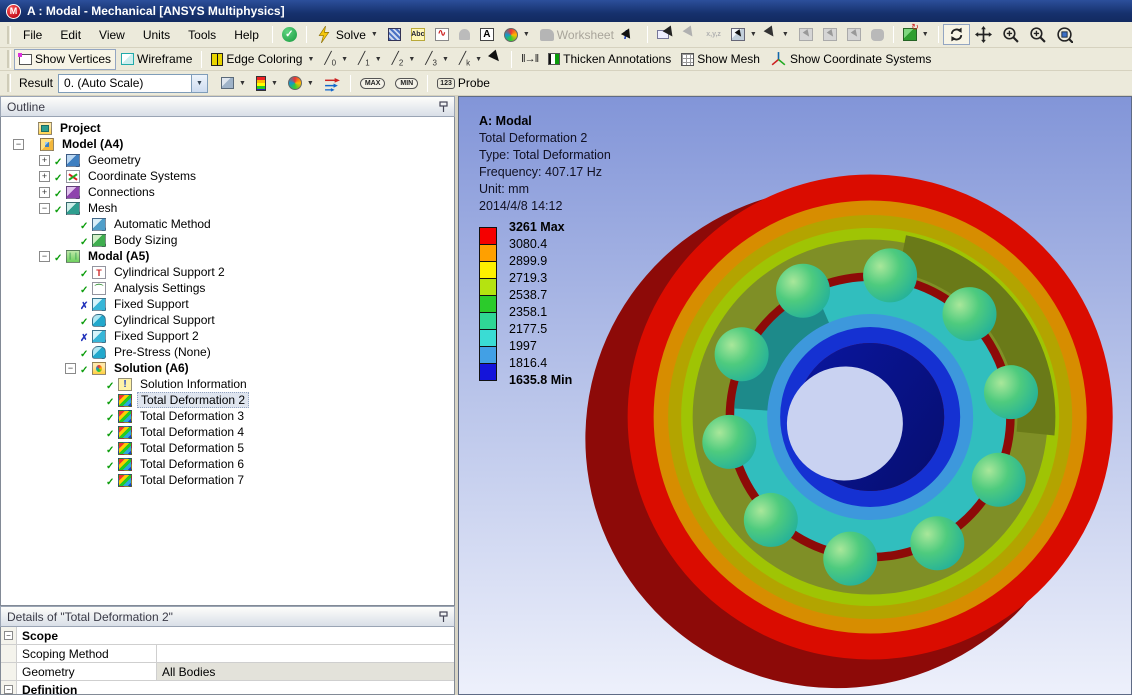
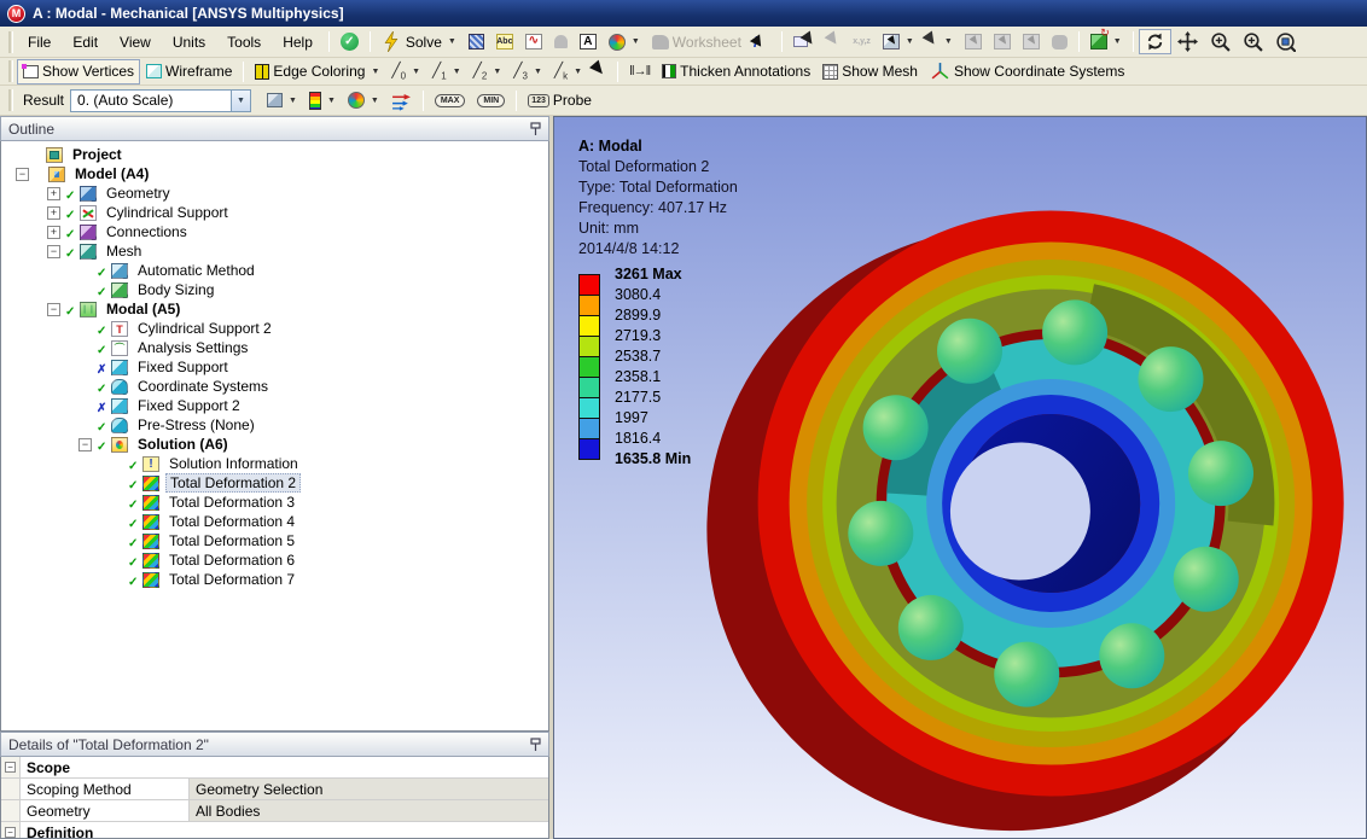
  M
  A : Modal - Mechanical [ANSYS Multiphysics]
  File
  Edit
  View
  Units
  Tools
  Help
  ✓
  Solve
  ∿
  A
  Worksheet
  i
  Show Vertices
  Wireframe
  Edge Coloring
  ╱0
  ╱1
  ╱2
  ╱3
  ╱k
  ‖→‖
  Thicken Annotations
  Show Mesh
  Show Coordinate Systems
  Result
  0. (Auto Scale)
  Probe
  Outline
  Project
  −
  Model (A4)
  +
  ✓
  Geometry
  +
  ✓
- Coordinate Systems
+ Cylindrical Support
  +
  ✓
  Connections
  −
  ✓
  Mesh
  ✓
  Automatic Method
  ✓
  Body Sizing
  −
  ✓
  Modal (A5)
  ✓
  Cylindrical Support 2
  ✓
  Analysis Settings
  ✗
  Fixed Support
  ✓
- Cylindrical Support
+ Coordinate Systems
  ✗
  Fixed Support 2
  ✓
  Pre-Stress (None)
  −
  ✓
  Solution (A6)
  ✓
  Solution Information
  ✓
  Total Deformation 2
  ✓
  Total Deformation 3
  ✓
  Total Deformation 4
  ✓
  Total Deformation 5
  ✓
  Total Deformation 6
  ✓
  Total Deformation 7
  Details of "Total Deformation 2"
  −
  Scope
  Scoping Method
+ Geometry Selection
  Geometry
  All Bodies
  −
  Definition
  A: Modal
  Total Deformation 2
  Type: Total Deformation
  Frequency: 407.17 Hz
  Unit: mm
  2014/4/8 14:12
  3261 Max
  3080.4
  2899.9
  2719.3
  2538.7
  2358.1
  2177.5
  1997
  1816.4
  1635.8 Min
